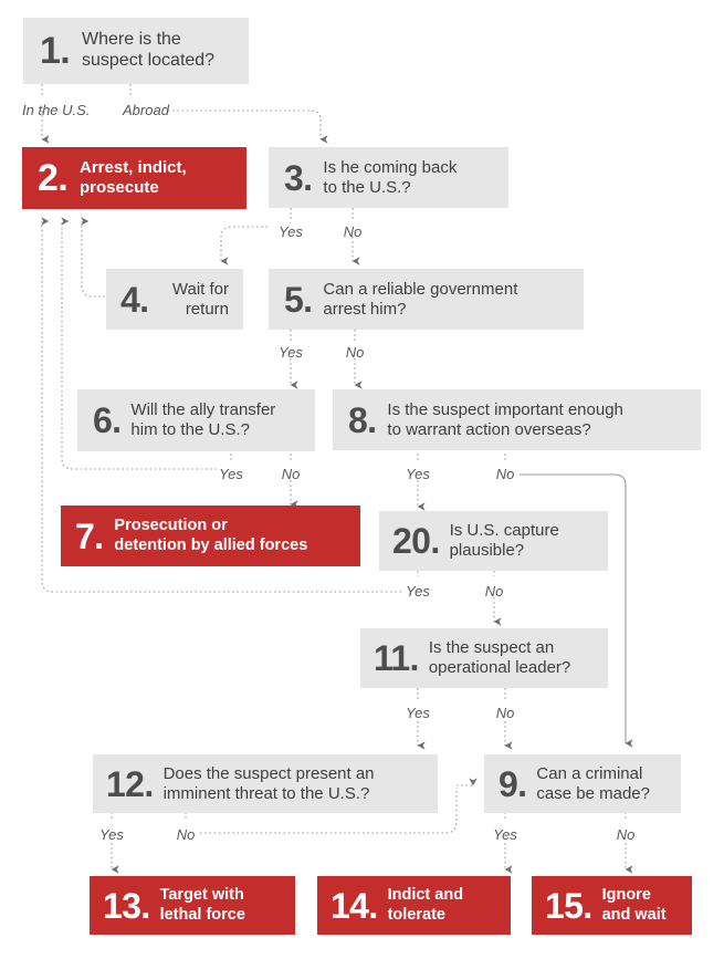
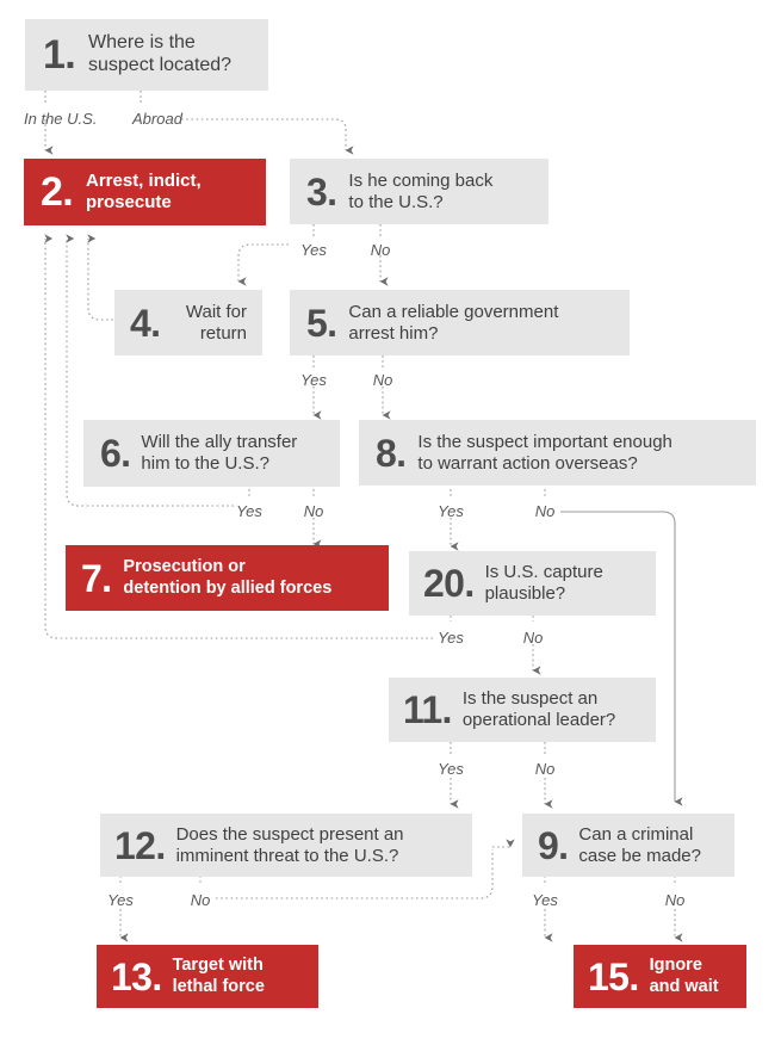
  1.
  Where is the
  suspect located?
  2.
  Arrest, indict,
  prosecute
  3.
  Is he coming back
  to the U.S.?
  4.
  Wait for
  return
  5.
  Can a reliable government
  arrest him?
  6.
  Will the ally transfer
  him to the U.S.?
  7.
  Prosecution or
  detention by allied forces
  8.
  Is the suspect important enough
  to warrant action overseas?
  9.
  Can a criminal
  case be made?
  20.
  Is U.S. capture
  plausible?
  11.
  Is the suspect an
  operational leader?
  12.
  Does the suspect present an
  imminent threat to the U.S.?
  13.
  Target with
  lethal force
- 14.
- Indict and
- tolerate
  15.
  Ignore
  and wait
  In the U.S.
  Abroad
  Yes
  No
  Yes
  No
  Yes
  No
  Yes
  No
  Yes
  No
  Yes
  No
  Yes
  No
  Yes
  No
